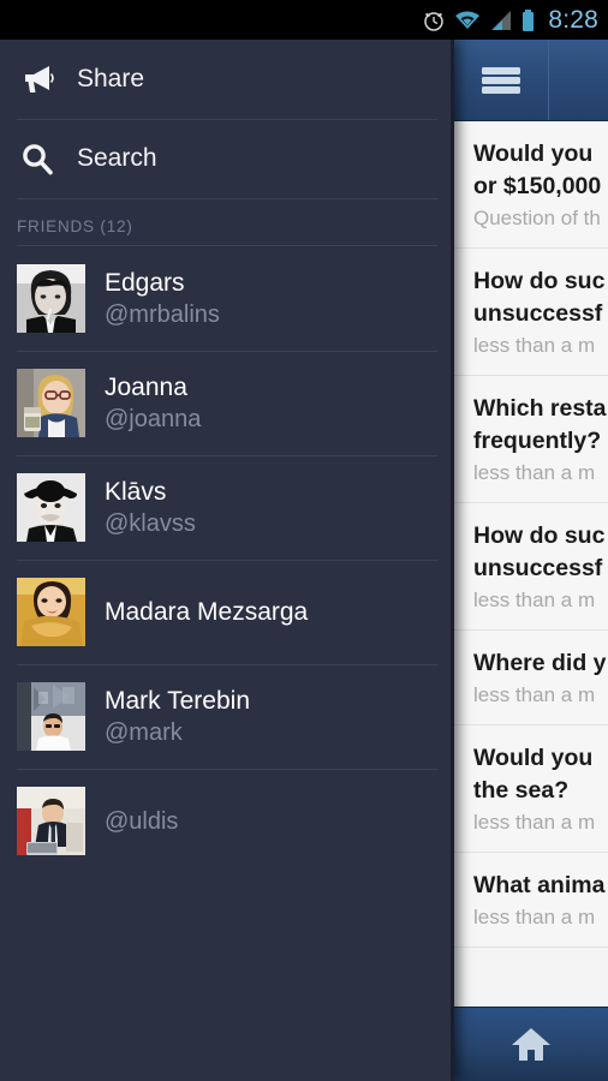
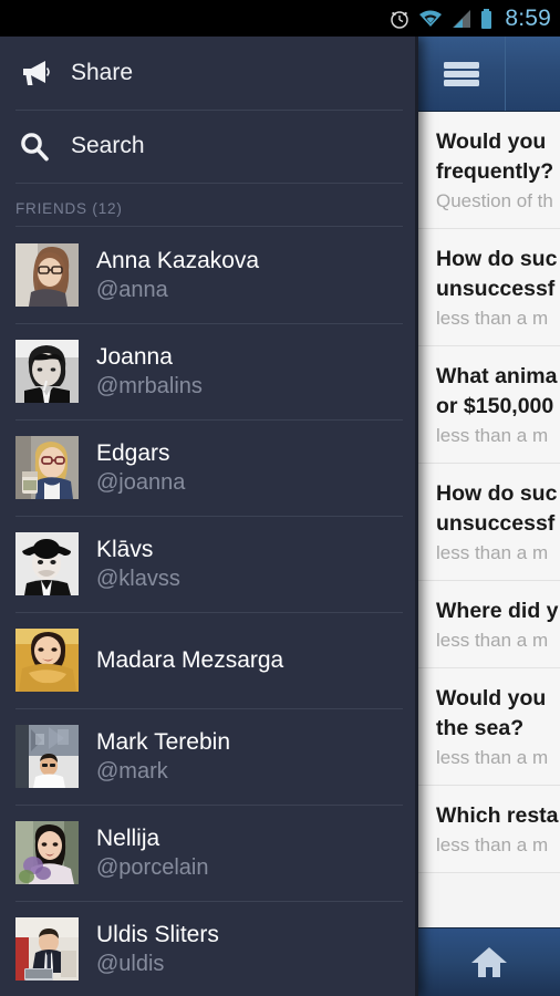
  Would you
- or $150,000
+ frequently?
  Question of th
  How do suc
  unsuccessf
  less than a m
- Which resta
+ What anima
- frequently?
+ or $150,000
  less than a m
  How do suc
  unsuccessf
  less than a m
  Where did y
  less than a m
  Would you
  the sea?
  less than a m
- What anima
+ Which resta
  less than a m
  Share
  Search
  FRIENDS (12)
+ Anna Kazakova
+ @anna
- Edgars
+ Joanna
  @mrbalins
- Joanna
+ Edgars
  @joanna
  Klāvs
  @klavss
  Madara Mezsarga
  Mark Terebin
  @mark
+ Nellija
+ @porcelain
+ Uldis Sliters
  @uldis
- 8:28
+ 8:59
